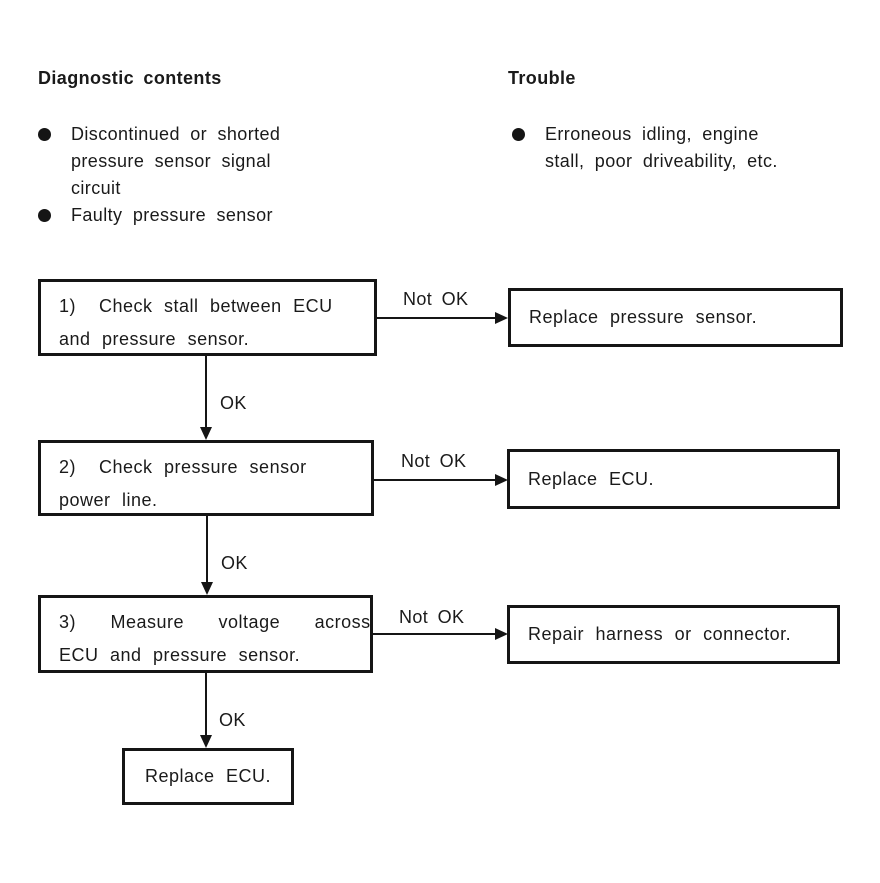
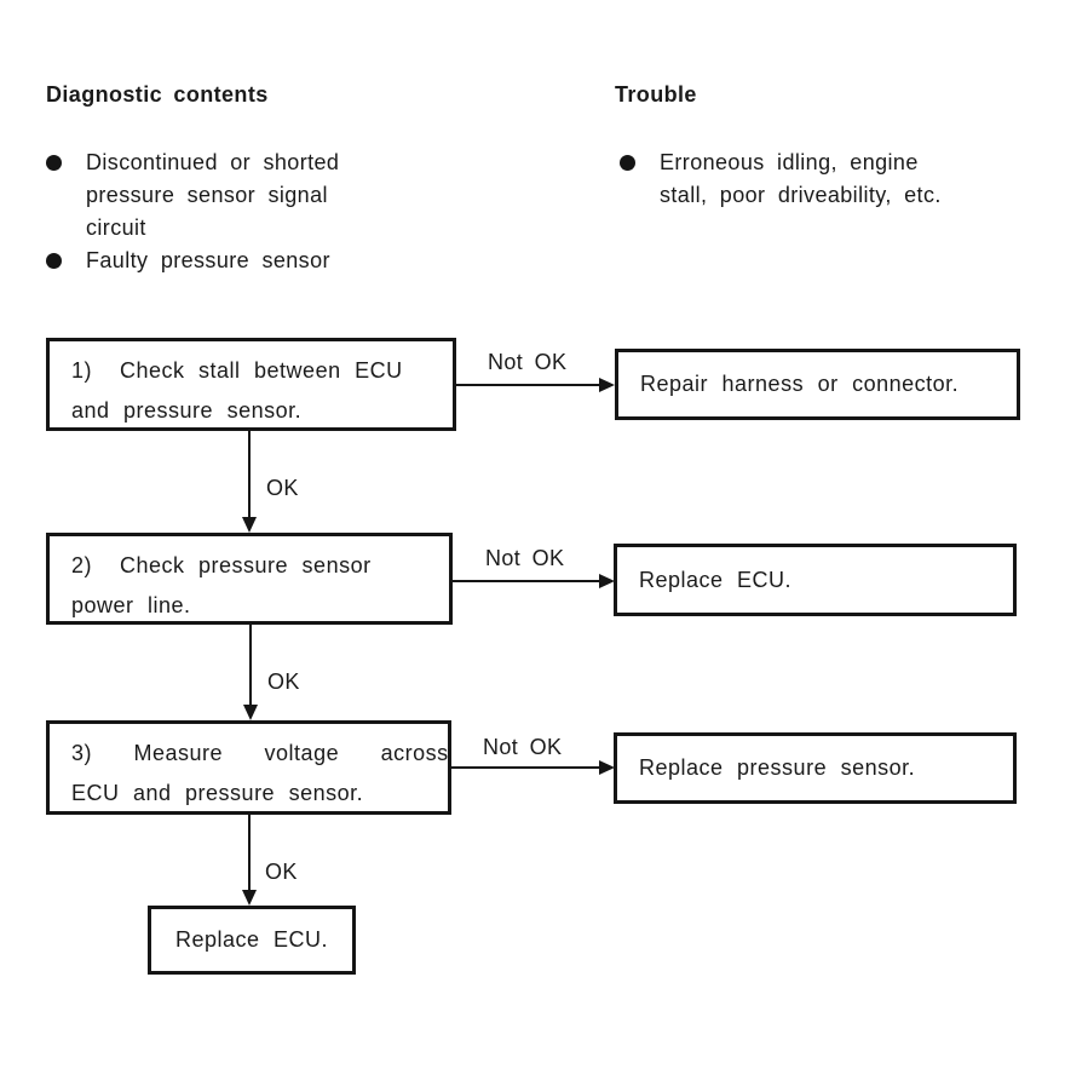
  Diagnostic contents
  Trouble
  Discontinued or shorted
  pressure sensor signal
  circuit
  Faulty pressure sensor
  Erroneous idling, engine
  stall, poor driveability, etc.
  1) Check stall between ECU
  and pressure sensor.
  Not OK
- Replace pressure sensor.
+ Repair harness or connector.
  OK
  2) Check pressure sensor
  power line.
  Not OK
  Replace ECU.
  OK
  3) Measure voltage across
  ECU and pressure sensor.
  Not OK
- Repair harness or connector.
+ Replace pressure sensor.
  OK
  Replace ECU.
